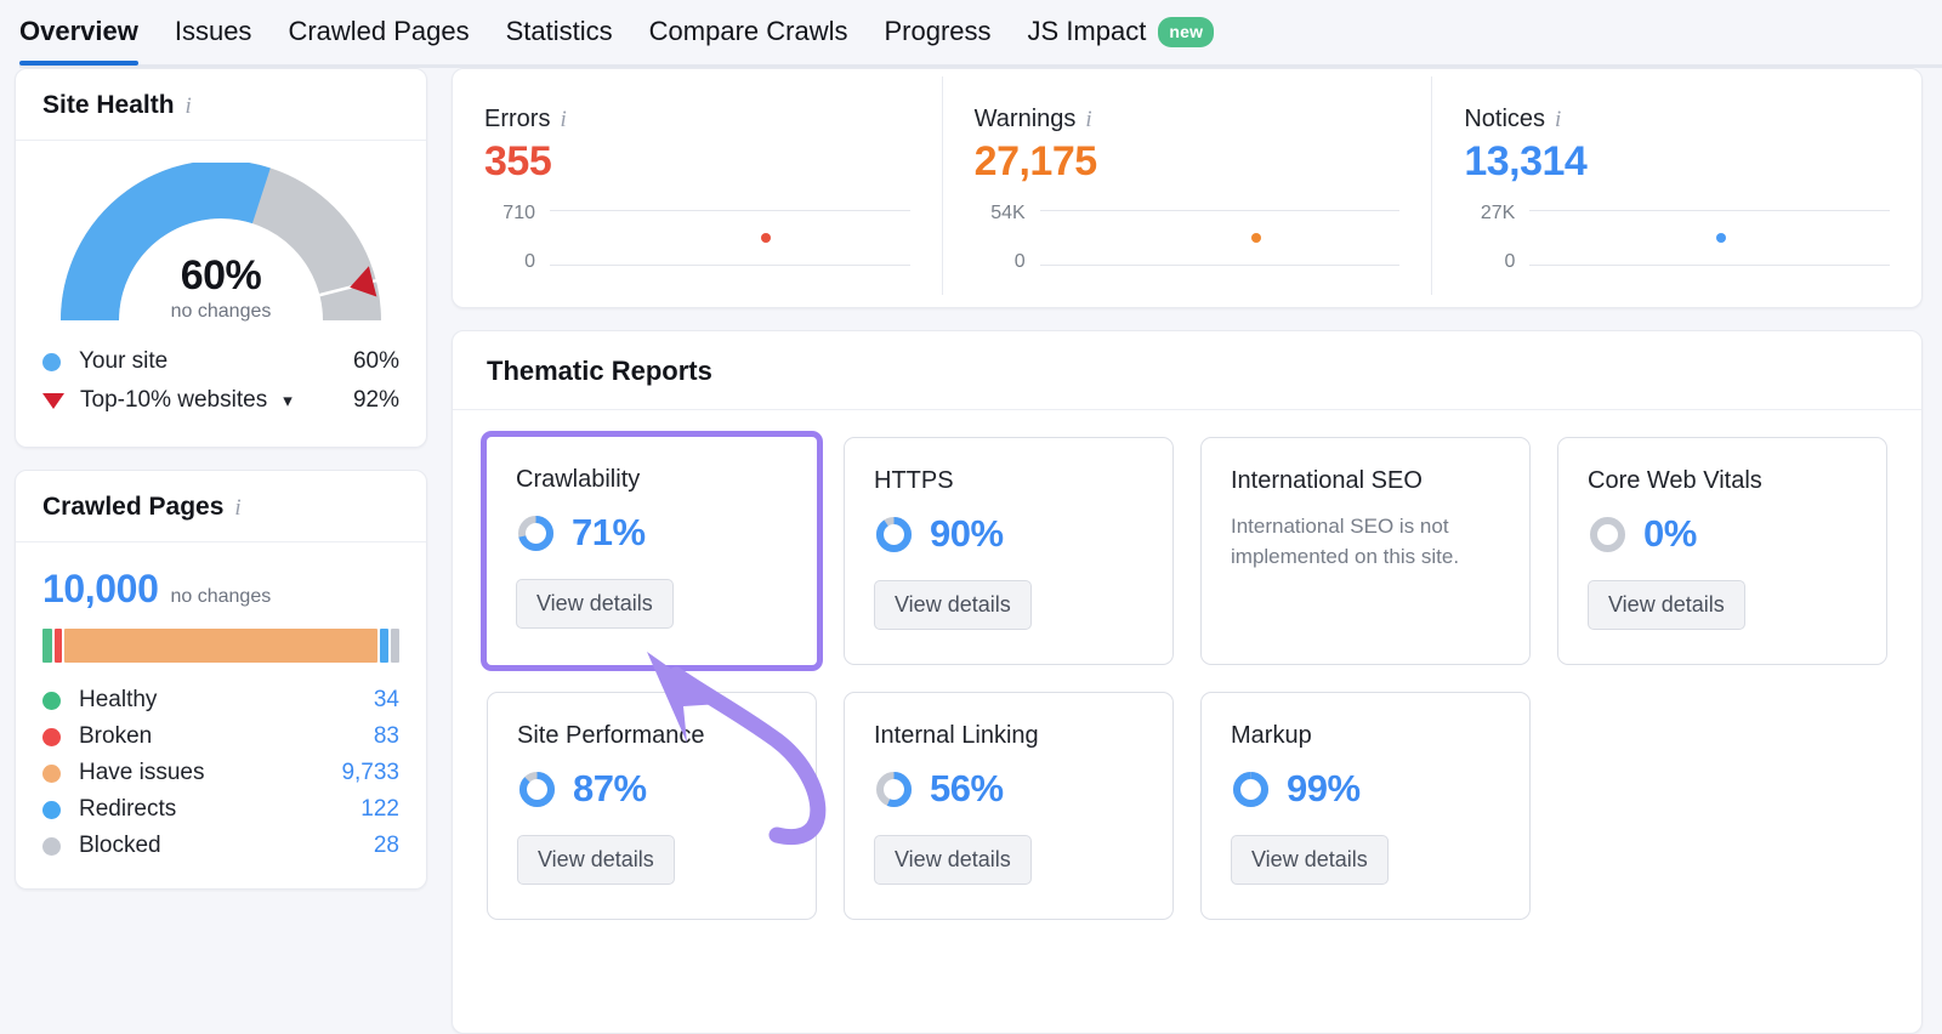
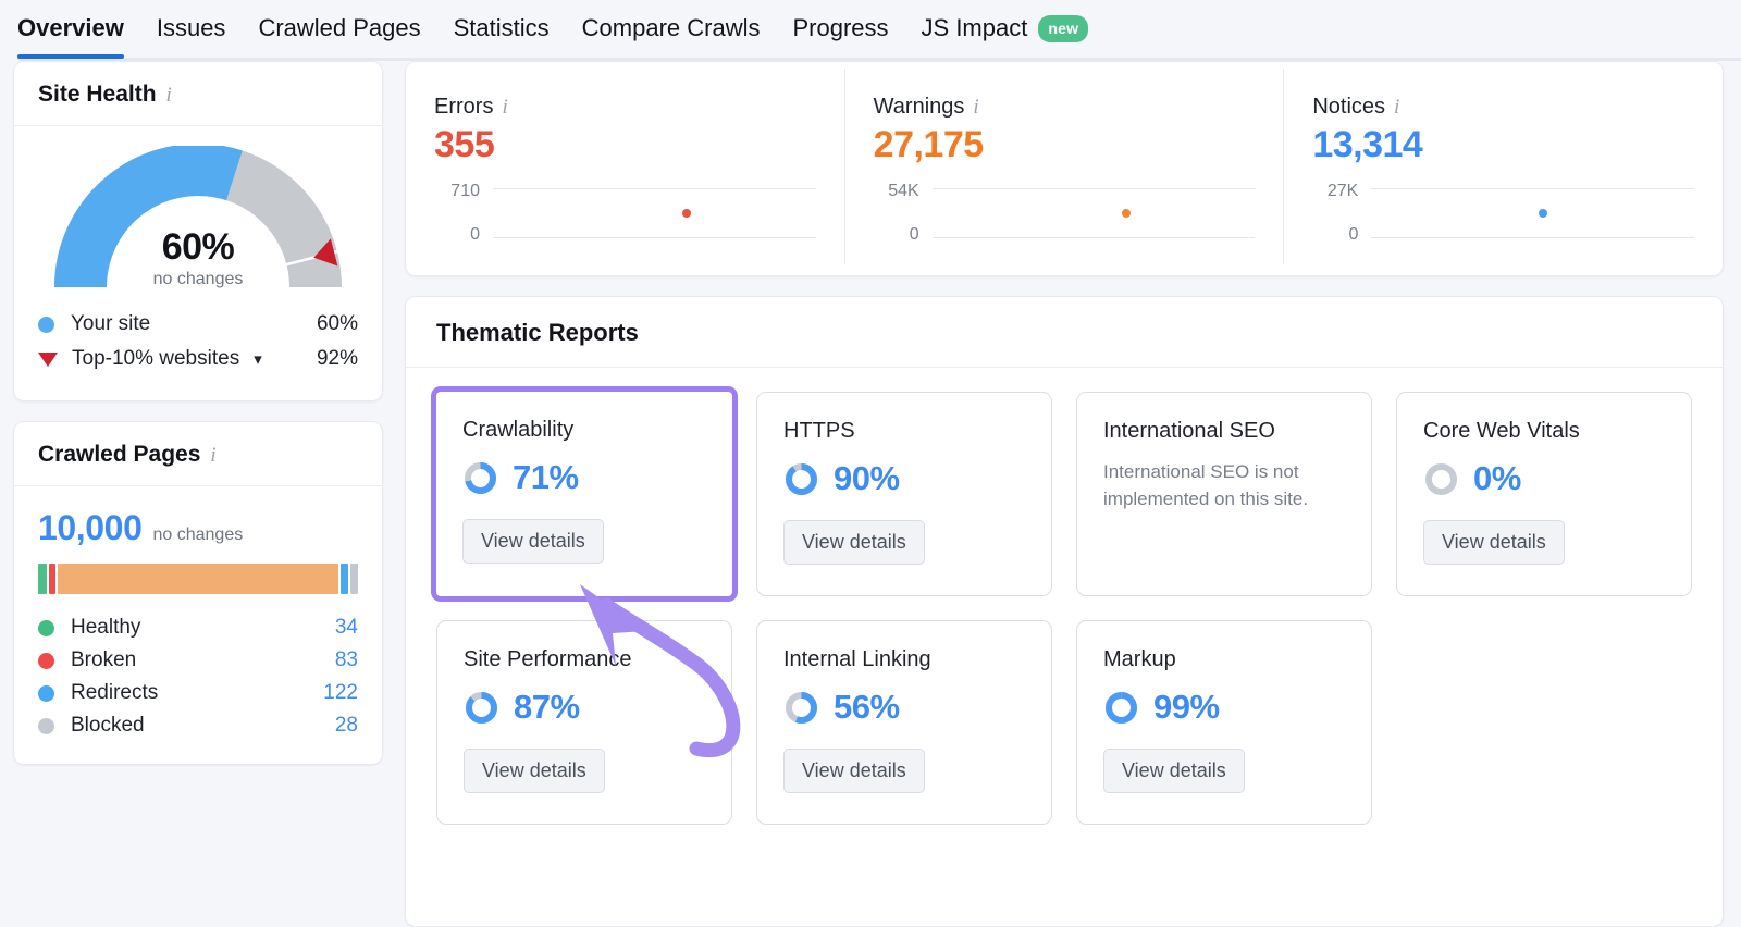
  Overview
  Issues
  Crawled Pages
  Statistics
  Compare Crawls
  Progress
  JS Impact
  new
  Site Health
  i
  60%
  no changes
  Your site
  60%
  Top-10% websites
  ▾
  92%
  Crawled Pages
  i
  10,000
  no changes
  Healthy
  34
  Broken
  83
- Have issues
- 9,733
  Redirects
  122
  Blocked
  28
  Errors
  i
  355
  710
  0
  Warnings
  i
  27,175
  54K
  0
  Notices
  i
  13,314
  27K
  0
  Thematic Reports
  Crawlability
  71%
  View details
  HTTPS
  90%
  View details
  International SEO
  International SEO is not implemented on this site.
  Core Web Vitals
  0%
  View details
  Site Performane
  87%
  View details
  Internal Linking
  56%
  View details
  Markup
  99%
  View details
